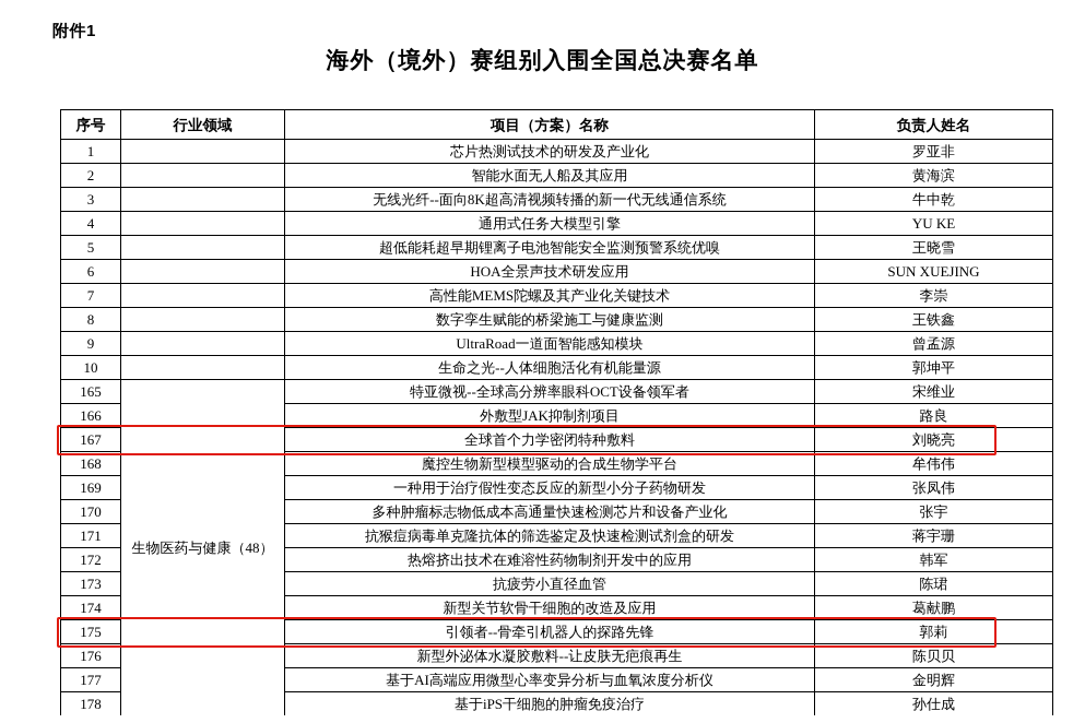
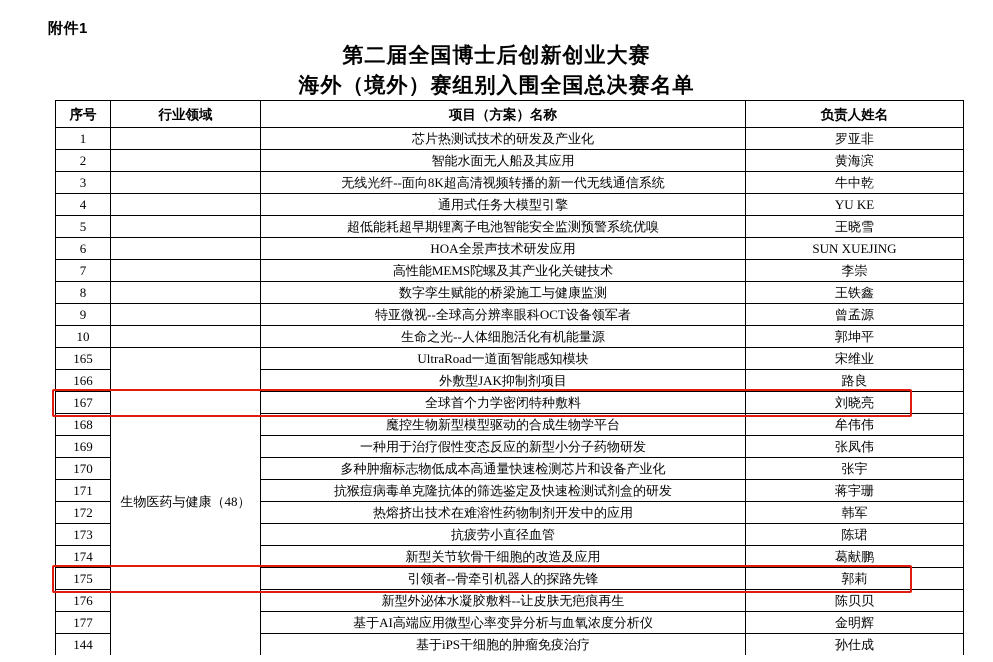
  附件1
+ 第二届全国博士后创新创业大赛
  海外（境外）赛组别入围全国总决赛名单
  序号	行业领域	项目（方案）名称	负责人姓名
  1		芯片热测试技术的研发及产业化	罗亚非
  2		智能水面无人船及其应用	黄海滨
  3		无线光纤--面向8K超高清视频转播的新一代无线通信系统	牛中乾
  4		通用式任务大模型引擎	YU KE
  5		超低能耗超早期锂离子电池智能安全监测预警系统优嗅	王晓雪
  6		HOA全景声技术研发应用	SUN XUEJING
  7		高性能MEMS陀螺及其产业化关键技术	李崇
  8		数字孪生赋能的桥梁施工与健康监测	王铁鑫
- 9		UltraRoad一道面智能感知模块	曾孟源
+ 9		特亚微视--全球高分辨率眼科OCT设备领军者	曾孟源
  10		生命之光--人体细胞活化有机能量源	郭坤平
- 165	生物医药与健康（48）	特亚微视--全球高分辨率眼科OCT设备领军者	宋维业
+ 165	生物医药与健康（48）	UltraRoad一道面智能感知模块	宋维业
  166	外敷型JAK抑制剂项目	路良
  167	全球首个力学密闭特种敷料	刘晓亮
  168	魔控生物新型模型驱动的合成生物学平台	牟伟伟
  169	一种用于治疗假性变态反应的新型小分子药物研发	张凤伟
  170	多种肿瘤标志物低成本高通量快速检测芯片和设备产业化	张宇
  171	抗猴痘病毒单克隆抗体的筛选鉴定及快速检测试剂盒的研发	蒋宇珊
  172	热熔挤出技术在难溶性药物制剂开发中的应用	韩军
  173	抗疲劳小直径血管	陈珺
  174	新型关节软骨干细胞的改造及应用	葛献鹏
  175	引领者--骨牵引机器人的探路先锋	郭莉
  176	新型外泌体水凝胶敷料--让皮肤无疤痕再生	陈贝贝
  177	基于AI高端应用微型心率变异分析与血氧浓度分析仪	金明辉
- 178	基于iPS干细胞的肿瘤免疫治疗	孙仕成
+ 144	基于iPS干细胞的肿瘤免疫治疗	孙仕成
